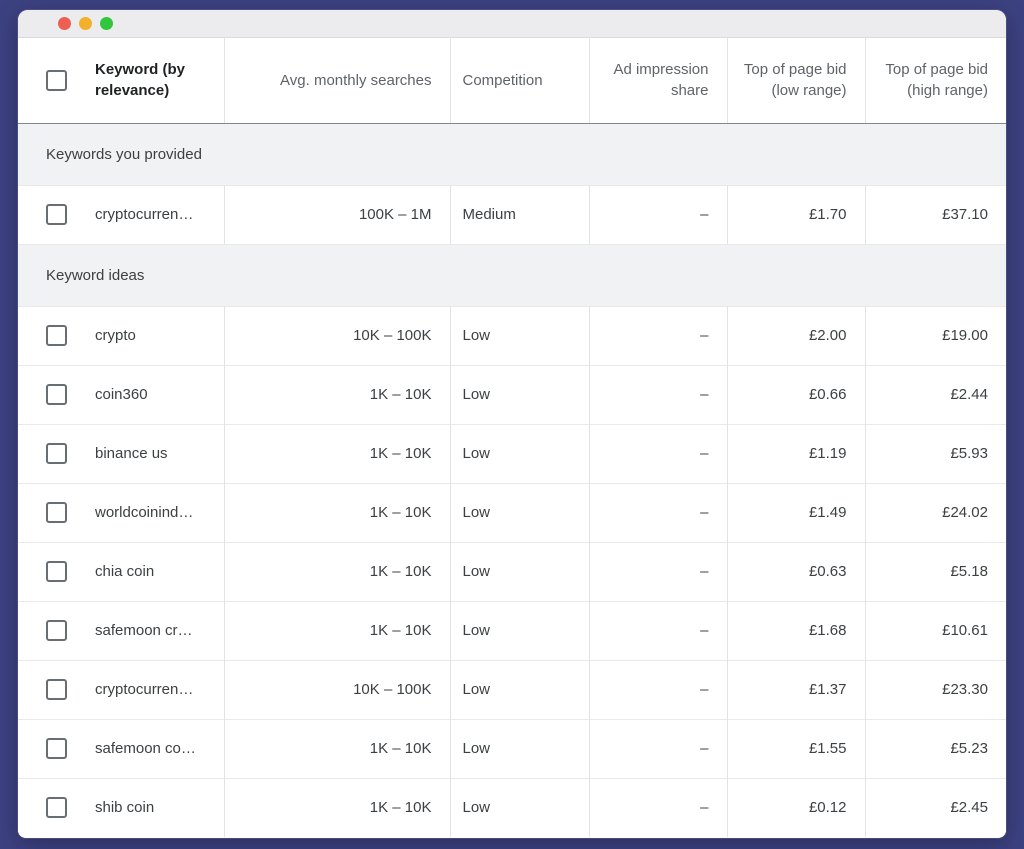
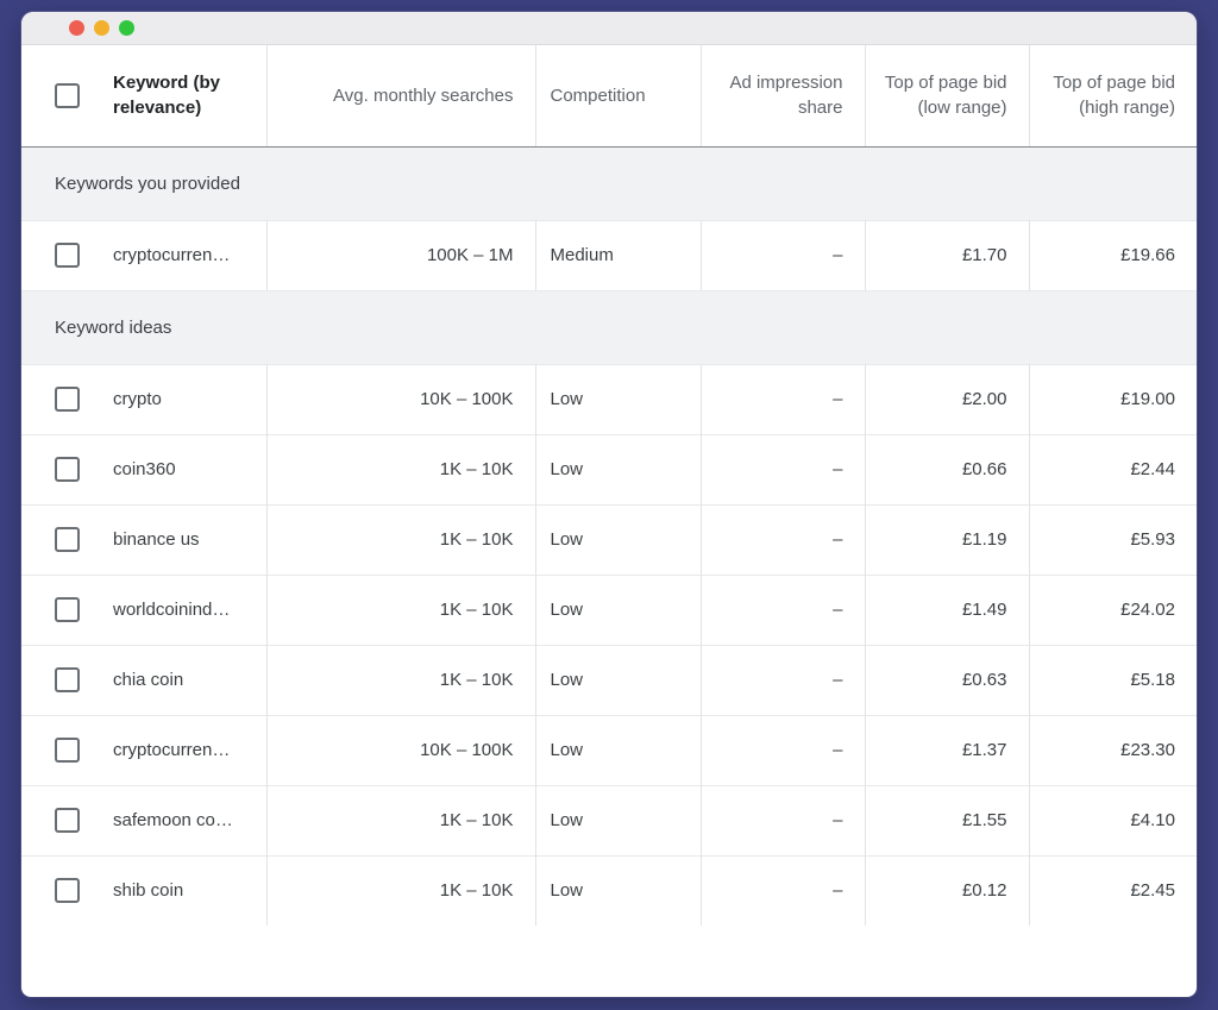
  Keyword (by relevance)	Avg. monthly searches	Competition	Ad impression share	Top of page bid (low range)	Top of page bid (high range)
  Keywords you provided
- cryptocurren…	100K – 1M	Medium	–	£1.70	£37.10
+ cryptocurren…	100K – 1M	Medium	–	£1.70	£19.66
  Keyword ideas
  crypto	10K – 100K	Low	–	£2.00	£19.00
  coin360	1K – 10K	Low	–	£0.66	£2.44
  binance us	1K – 10K	Low	–	£1.19	£5.93
  worldcoinind…	1K – 10K	Low	–	£1.49	£24.02
  chia coin	1K – 10K	Low	–	£0.63	£5.18
- safemoon cr…	1K – 10K	Low	–	£1.68	£10.61
  cryptocurren…	10K – 100K	Low	–	£1.37	£23.30
- safemoon co…	1K – 10K	Low	–	£1.55	£5.23
+ safemoon co…	1K – 10K	Low	–	£1.55	£4.10
  shib coin	1K – 10K	Low	–	£0.12	£2.45
